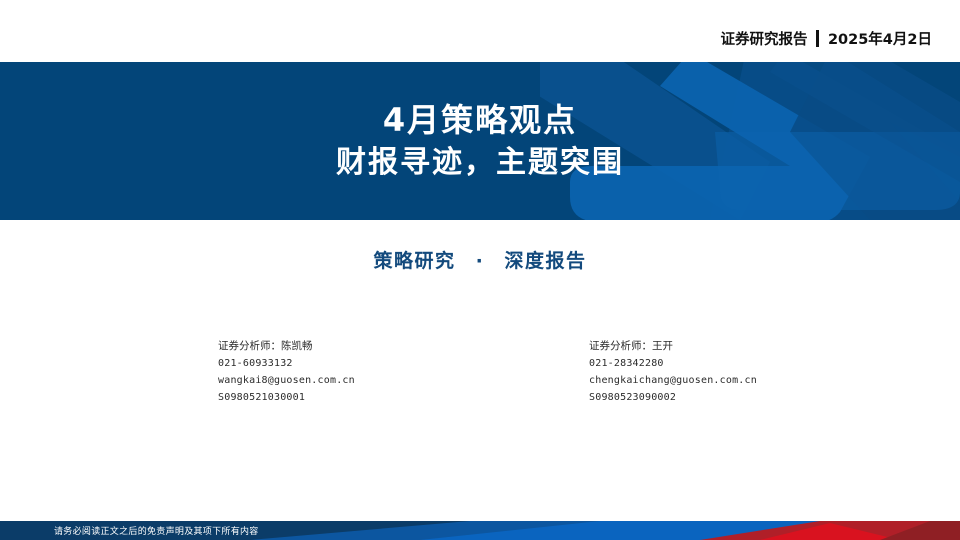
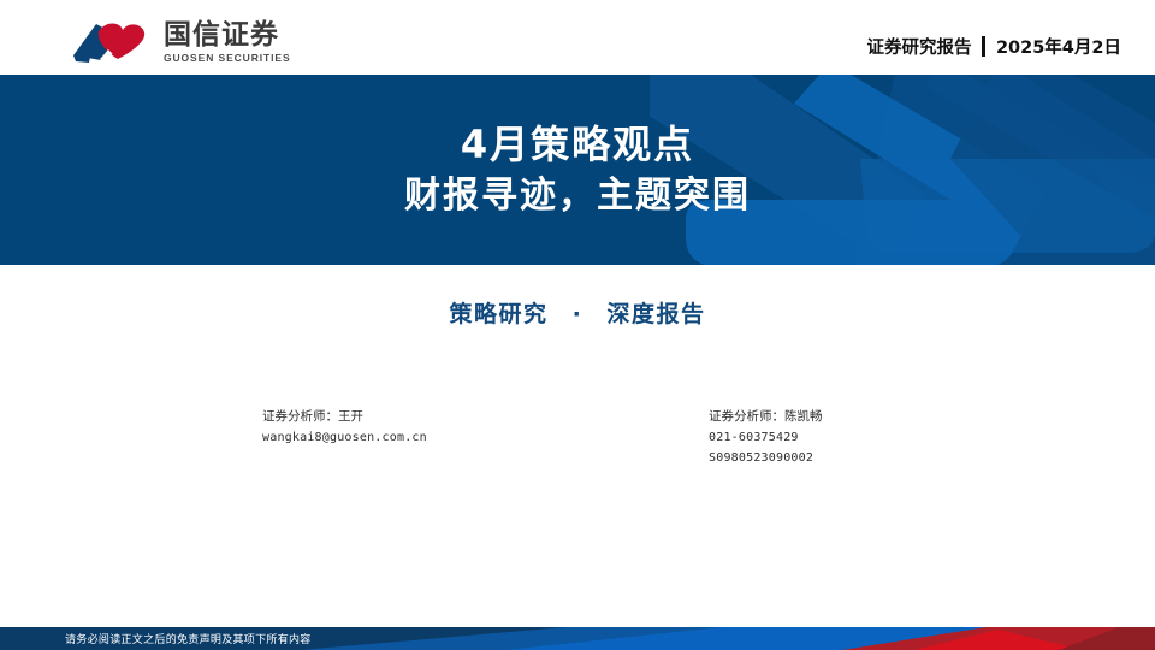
+ 国信证券
+ GUOSEN SECURITIES
  证券研究报告
  2025年4月2日
  4月策略观点
  财报寻迹，主题突围
  策略研究 · 深度报告
- 证券分析师：陈凯畅
+ 证券分析师：王开
- 021-60933132
  wangkai8@guosen.com.cn
- S0980521030001
- 证券分析师：王开
+ 证券分析师：陈凯畅
- 021-28342280
+ 021-60375429
- chengkaichang@guosen.com.cn
  S0980523090002
  请务必阅读正文之后的免责声明及其项下所有内容
